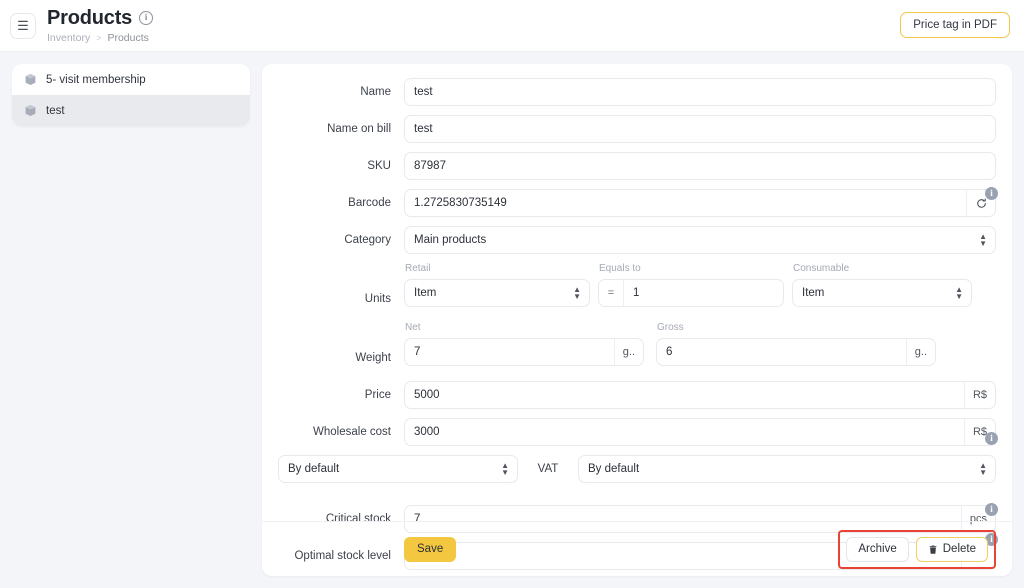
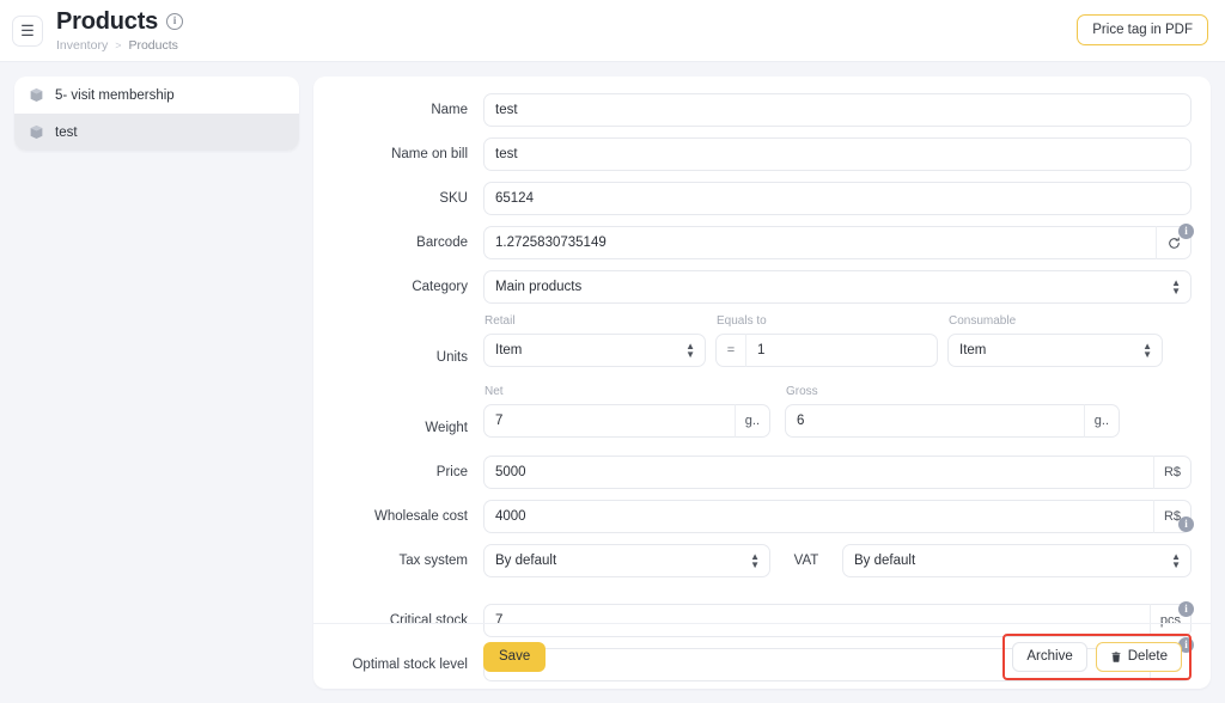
  ☰
  Products
  i
  Inventory
  >
  Products
  Price tag in PDF
  5- visit membership
  test
  Name
  test
  Name on bill
  test
  i
  SKU
- 87987
+ 65124
  Barcode
  1.2725830735149
  Category
  Main products
  ▲
  ▼
  Units
  Retail
  Item
  ▲
  ▼
  Equals to
  =
  1
  Consumable
  Item
  ▲
  ▼
  Weight
  Net
  7
  g..
  Gross
  6
  g..
  Price
  5000
  R$
  Wholesale cost
- 3000
+ 4000
  R$
  i
+ Tax system
  By default
  ▲
  ▼
  VAT
  By default
  ▲
  ▼
  Critical stock
  7
  pcs
  i
  Optimal stock level
  i
  Save
  Archive
  Delete
